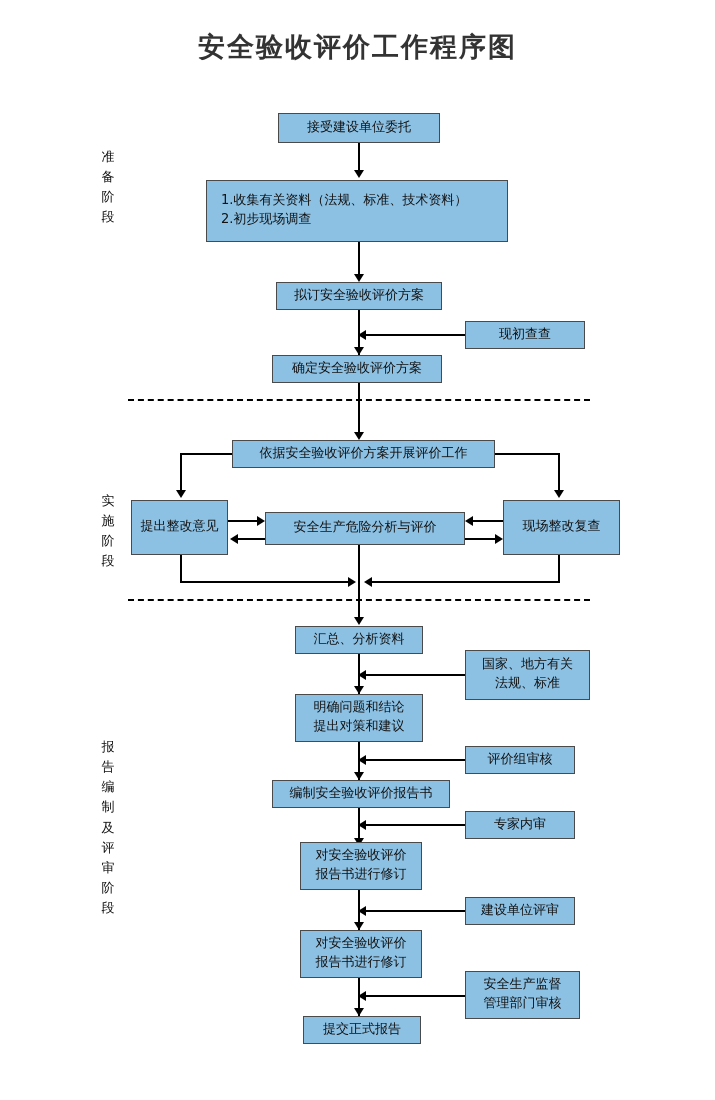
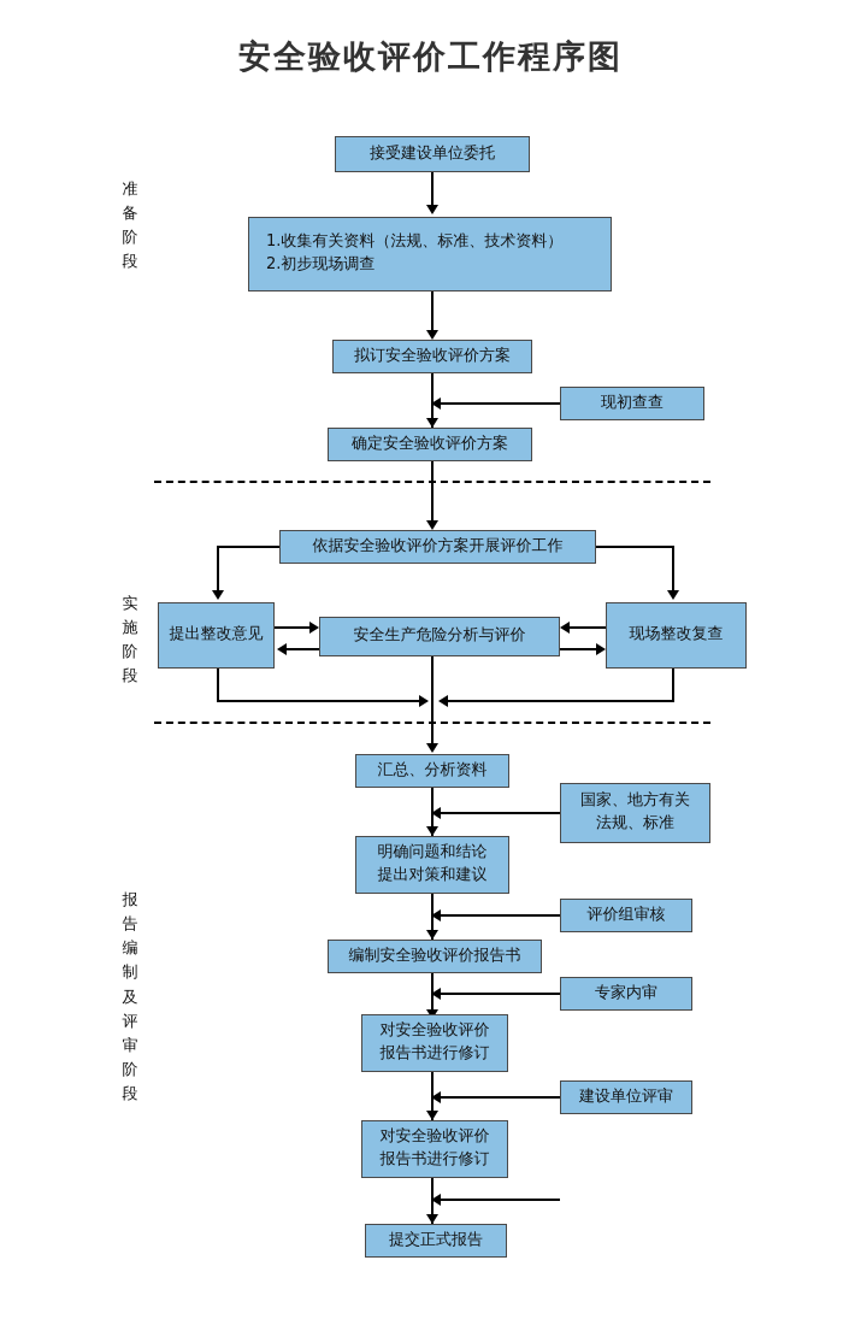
  安全验收评价工作程序图
  准备阶段
  实施阶段
  报告编制及评审阶段
  接受建设单位委托
  1.收集有关资料（法规、标准、技术资料）
  2.初步现场调查
  拟订安全验收评价方案
  现初查查
  确定安全验收评价方案
  依据安全验收评价方案开展评价工作
  提出整改意见
  安全生产危险分析与评价
  现场整改复查
  汇总、分析资料
  国家、地方有关
  法规、标准
  明确问题和结论
  提出对策和建议
  评价组审核
  编制安全验收评价报告书
  专家内审
  对安全验收评价
  报告书进行修订
  建设单位评审
  对安全验收评价
  报告书进行修订
- 安全生产监督
- 管理部门审核
  提交正式报告
